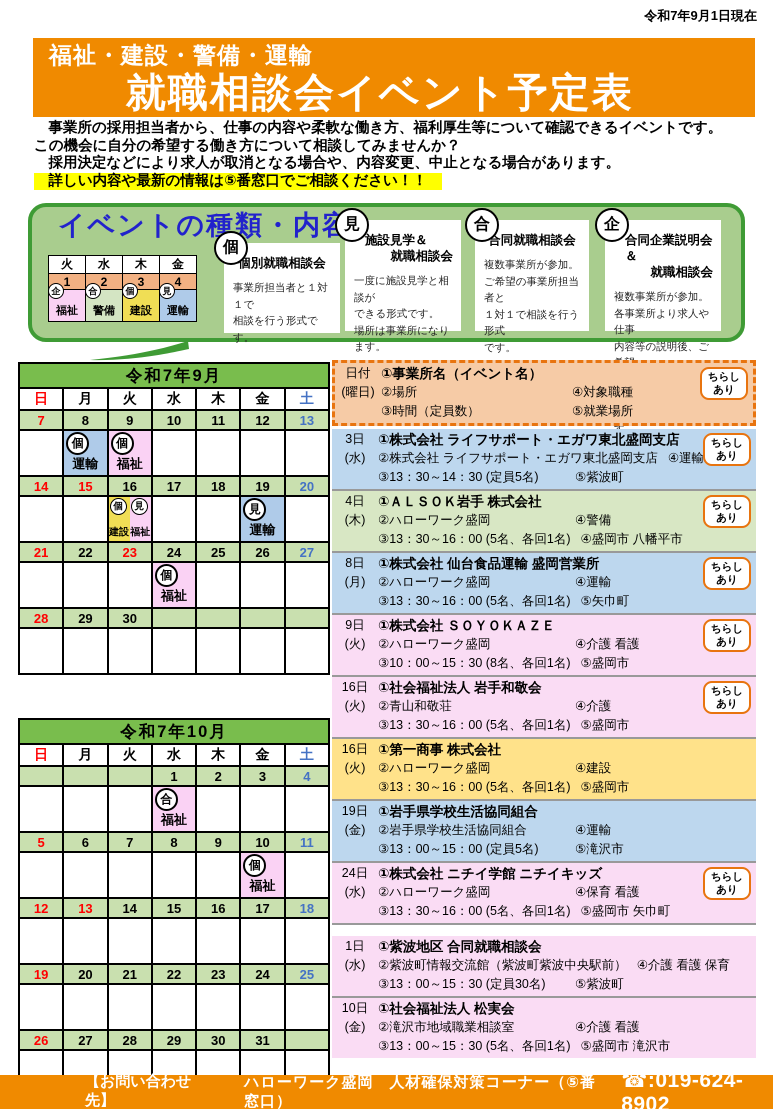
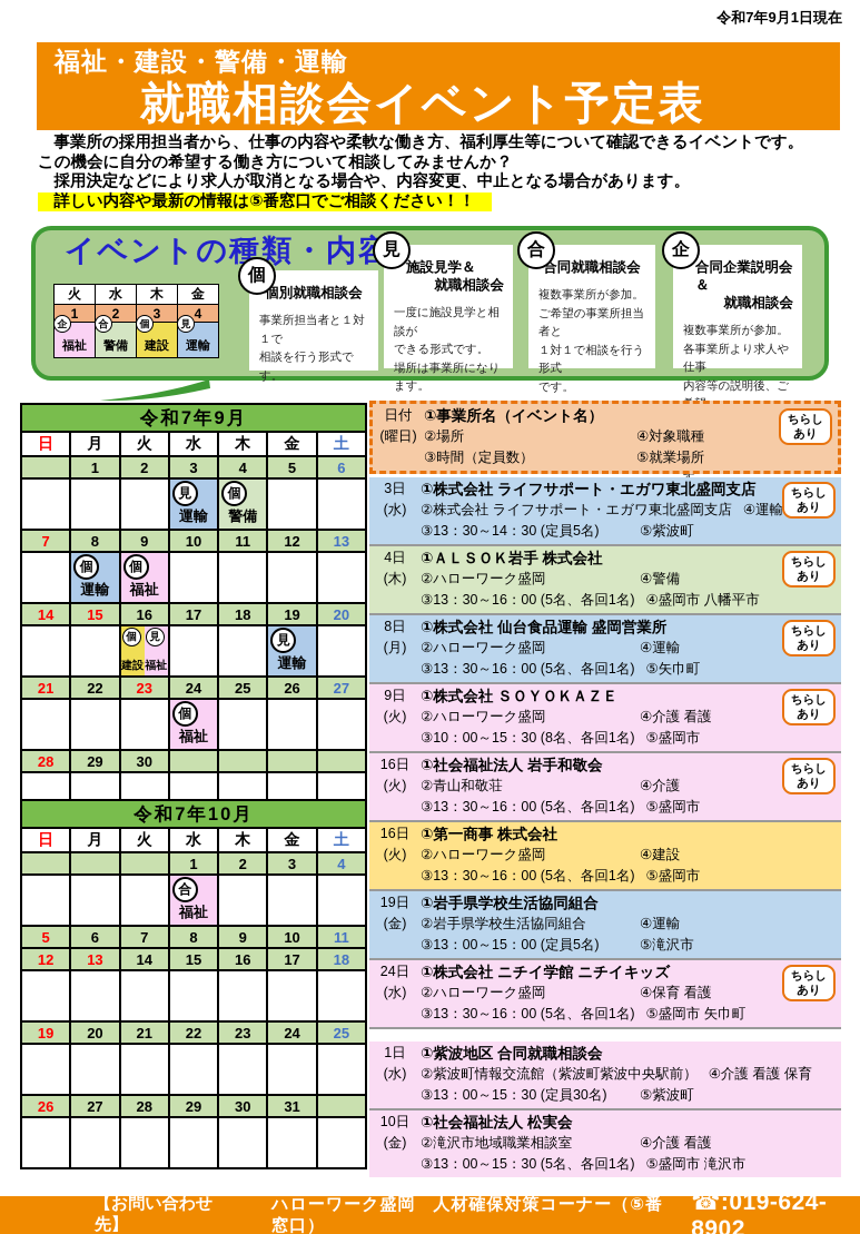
  令和7年9月1日現在
  福祉・建設・警備・運輸
  就職相談会イベント予定表
  事業所の採用担当者から、仕事の内容や柔軟な働き方、福利厚生等について確認できるイベントです。
  この機会に自分の希望する働き方について相談してみませんか？
  採用決定などにより求人が取消となる場合や、内容変更、中止となる場合があります。
  詳しい内容や最新の情報は⑤番窓口でご相談ください！！
  イベントの種類・内
  火	水	木	金
  1	2	3	4
  企福祉	合警備	個建設	見運輸
  個
  個別就職相談会
  事業所担当者と１対１で
  相談を行う形式です。
  見
  施設見学＆
  就職相談会
  一度に施設見学と相談が
  できる形式です。
  場所は事業所になります。
  合
  合同就職相談会
  複数事業所が参加。
  ご希望の事業所担当者と
  １対１で相談を行う形式
  です。
  企
  合同企業説明会＆
  就職相談会
  複数事業所が参加。
  各事業所より求人や仕事
  内容等の説明後、ご
  令和7年9月
  日	月	火	水	木	金	土
+ 	1	2	3	4	5	6
+ 			見運輸	個警備
  7	8	9	10	11	12	13
  	個運輸	個福祉
  14	15	16	17	18	19	20
  		個建設見福祉			見運輸
  21	22	23	24	25	26	27
  			個福祉
  28	29	30
  令和7年10月
  日	月	火	水	木	金	土
  			1	2	3	4
  			合福祉
  5	6	7	8	9	10	11
- 					個福祉
  12	13	14	15	16	17	18
  19	20	21	22	23	24	25
  26	27	28	29	30	31
  日付
  (曜日)
  ①事業所名（イベント名）
  ②場所
  ④対象職種
  ③時間（定員数）
  ⑤就業場所
  ちらし
  あり
  3日
  (水)
  ①株式会社 ライフサポート・エガワ東北盛岡支店
  ②株式会社 ライフサポート・エガワ東北盛岡支店
  ④運輸
  ③13：30～14：30 (定員5名)
  ⑤紫波町
  ちらし
  あり
  4日
  (木)
  ①ＡＬＳＯＫ岩手 株式会社
  ②ハローワーク盛岡
  ④警備
  ③13：30～16：00 (5名、各回1名)
  ④盛岡市 八幡平市
  ちらし
  あり
  8日
  (月)
  ①株式会社 仙台食品運輸 盛岡営業所
  ②ハローワーク盛岡
  ④運輸
  ③13：30～16：00 (5名、各回1名)
  ⑤矢巾町
  ちらし
  あり
  9日
  (火)
  ①株式会社 ＳＯＹＯＫＡＺＥ
  ②ハローワーク盛岡
  ④介護 看護
  ③10：00～15：30 (8名、各回1名)
  ⑤盛岡市
  ちらし
  あり
  16日
  (火)
  ①社会福祉法人 岩手和敬会
  ②青山和敬荘
  ④介護
  ③13：30～16：00 (5名、各回1名)
  ⑤盛岡市
  ちらし
  あり
  16日
  (火)
  ①第一商事 株式会社
  ②ハローワーク盛岡
  ④建設
  ③13：30～16：00 (5名、各回1名)
  ⑤盛岡市
  19日
  (金)
  ①岩手県学校生活協同組合
  ②岩手県学校生活協同組合
  ④運輸
  ③13：00～15：00 (定員5名)
  ⑤滝沢市
  24日
  (水)
  ①株式会社 ニチイ学館 ニチイキッズ
  ②ハローワーク盛岡
  ④保育 看護
  ③13：30～16：00 (5名、各回1名)
  ⑤盛岡市 矢巾町
  ちらし
  あり
  1日
  (水)
  ①紫波地区 合同就職相談会
  ②紫波町情報交流館（紫波町紫波中央駅前）
  ④介護 看護 保育
  ③13：00～15：30 (定員30名)
  ⑤紫波町
  10日
  (金)
  ①社会福祉法人 松実会
  ②滝沢市地域職業相談室
  ④介護 看護
  ③13：00～15：30 (5名、各回1名)
  ⑤盛岡市 滝沢市
  【お問い合わせ先】
  ハローワーク盛岡 人材確保対策コーナー（⑤番窓口）
  ☎:019-624-8902
